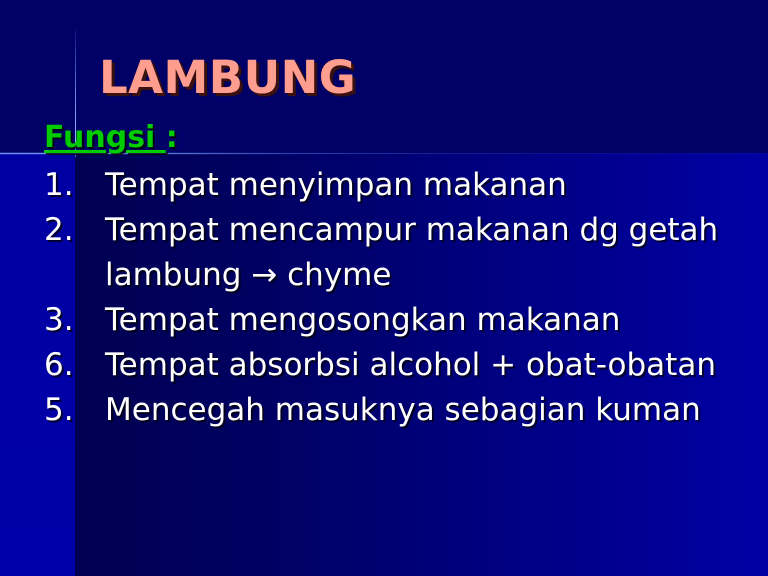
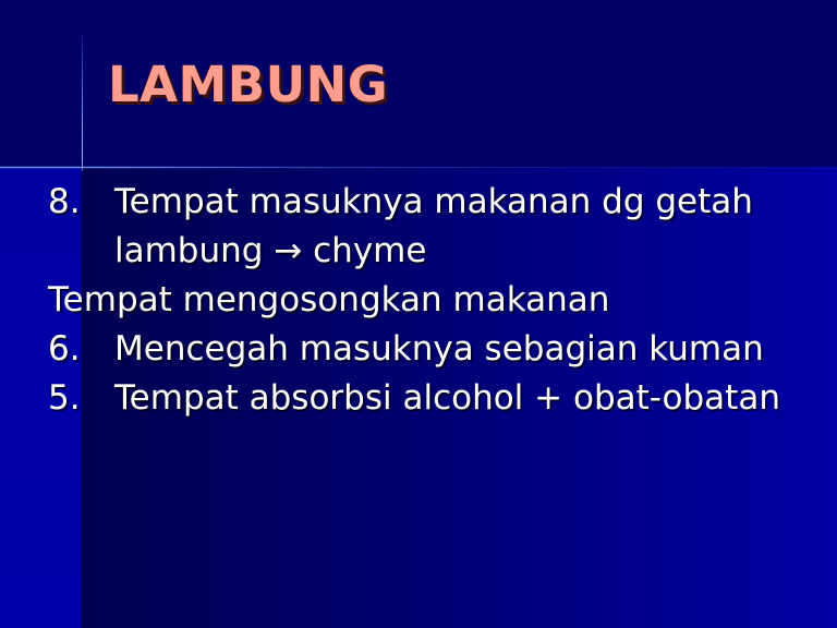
  LAMBUNG
- Fungsi :
- 1.
- Tempat menyimpan makanan
- 2.
+ 8.
- Tempat mencampur makanan dg getah
+ Tempat masuknya makanan dg getah
  lambung → chyme
- 3.
  Tempat mengosongkan makanan
  6.
- Tempat absorbsi alcohol + obat-obatan
+ Mencegah masuknya sebagian kuman
  5.
- Mencegah masuknya sebagian kuman
+ Tempat absorbsi alcohol + obat-obatan
